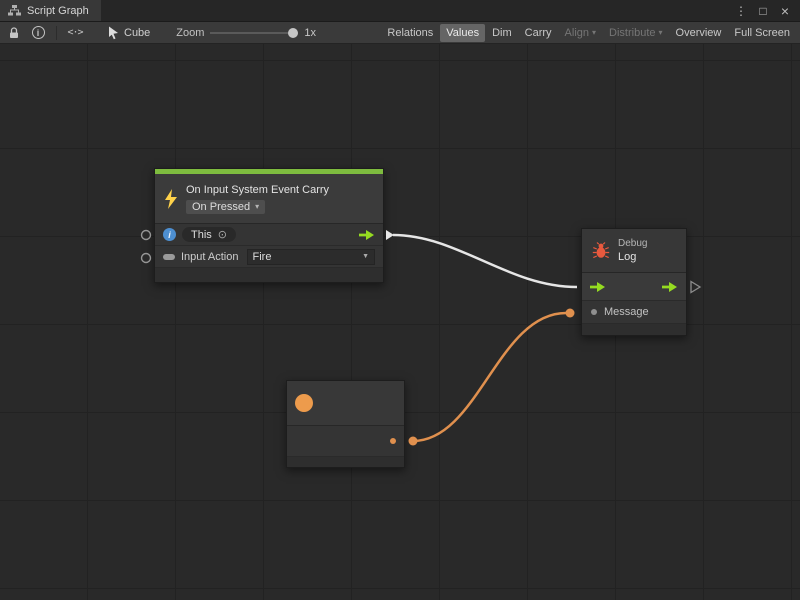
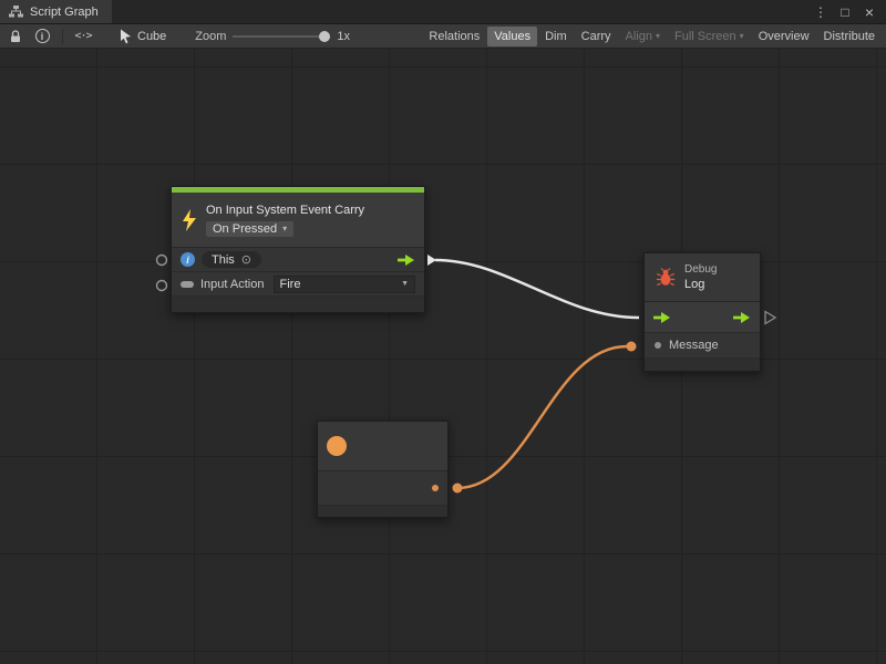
  Script Graph
  ⋮
  □
  ×
  i
  <·>
  Cube
  Zoom
  1x
  Relations
  Values
  Dim
  Carry
  Align
  ▾
- Distribute
+ Full Screen
  ▾
  Overview
- Full Screen
+ Distribute
  On Input System Event Carry
  On Pressed
  ▾
  i
  This
  ⊙
  Input Action
  Fire
  Debug
  Log
  Message
